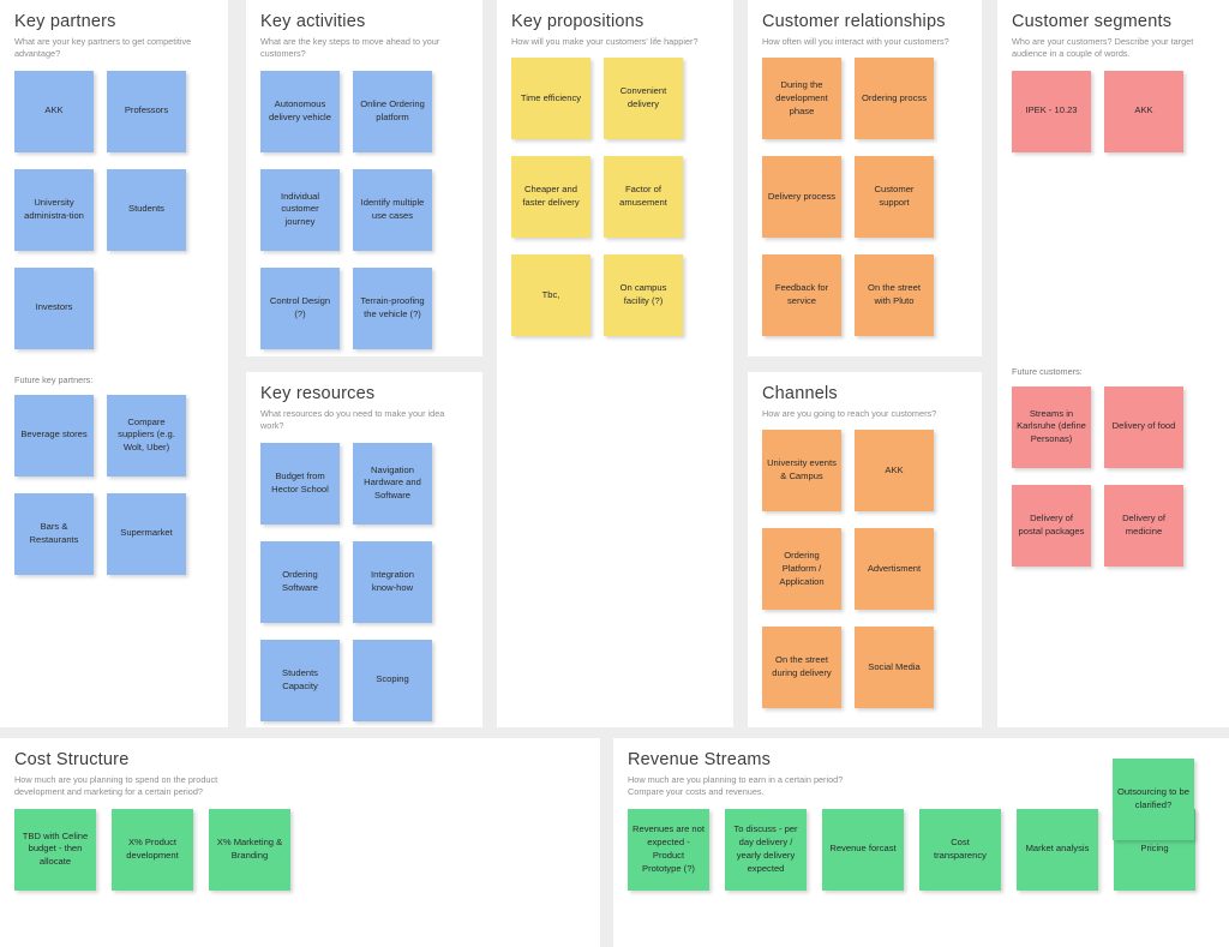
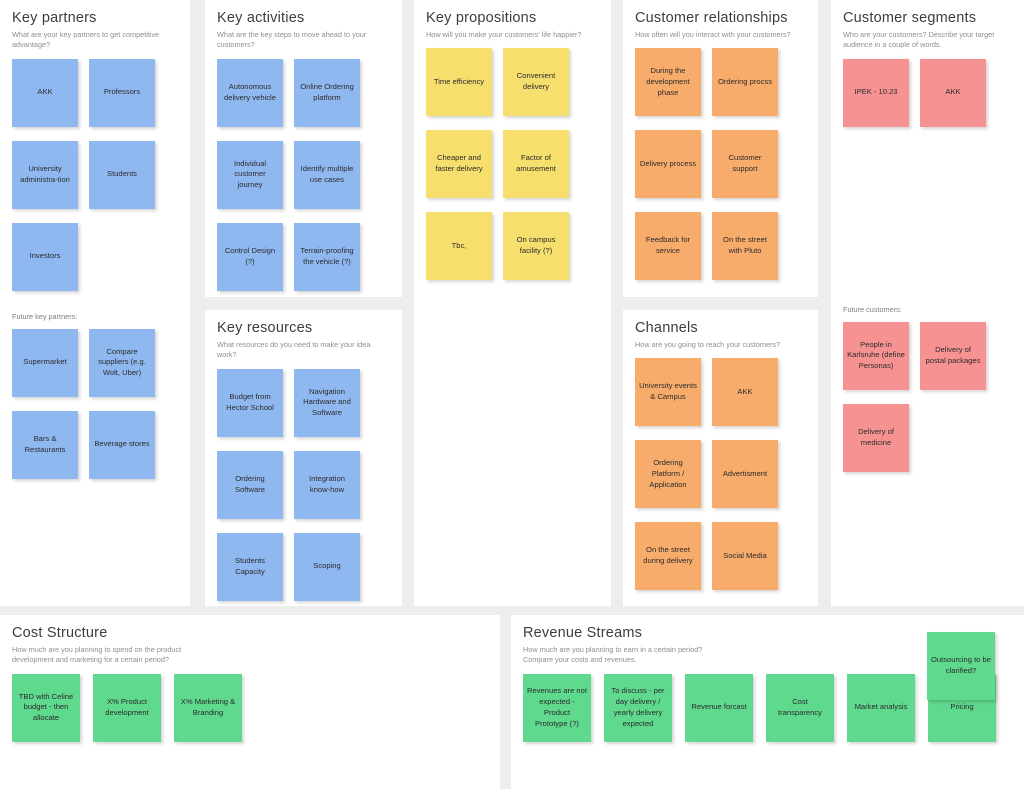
  Key partners
  What are your key partners to get competitive advantage?
  AKK
  Professors
  University administra-tion
  Students
  Investors
  Future key partners:
- Beverage stores
+ Supermarket
  Compare suppliers (e.g. Wolt, Uber)
  Bars & Restaurants
- Supermarket
+ Beverage stores
  Key activities
  What are the key steps to move ahead to your customers?
  Autonomous delivery vehicle
  Online Ordering platform
  Individual customer journey
  Identify multiple use cases
  Control Design (?)
  Terrain-proofing the vehicle (?)
  Key resources
  What resources do you need to make your idea work?
  Budget from Hector School
  Navigation Hardware and Software
  Ordering Software
  Integration know-how
  Students Capacity
  Scoping
  Key propositions
  How will you make your customers' life happier?
  Time efficiency
  Convenient delivery
  Cheaper and faster delivery
  Factor of amusement
  Tbc,
  On campus facility (?)
  Customer relationships
  How often will you interact with your customers?
  During the development phase
  Ordering procss
  Delivery process
  Customer support
  Feedback for service
  On the street with Pluto
  Channels
  How are you going to reach your customers?
  University events & Campus
  AKK
  Ordering Platform / Application
  Advertisment
  On the street during delivery
  Social Media
  Customer segments
  Who are your customers? Describe your target audience in a couple of words.
  IPEK - 10.23
  AKK
  Future customers:
- Streams in Karlsruhe (define Personas)
+ People in Karlsruhe (define Personas)
- Delivery of food
  Delivery of postal packages
  Delivery of medicine
  Cost Structure
  How much are you planning to spend on the product development and marketing for a certain period?
  TBD with Celine budget - then allocate
  X% Product development
  X% Marketing & Branding
  Revenue Streams
  How much are you planning to earn in a certain period? Compare your costs and revenues.
  Revenues are not expected - Product Prototype (?)
  To discuss - per day delivery / yearly delivery expected
  Revenue forcast
  Cost transparency
  Market analysis
  Pricing
  Outsourcing to be clarified?
